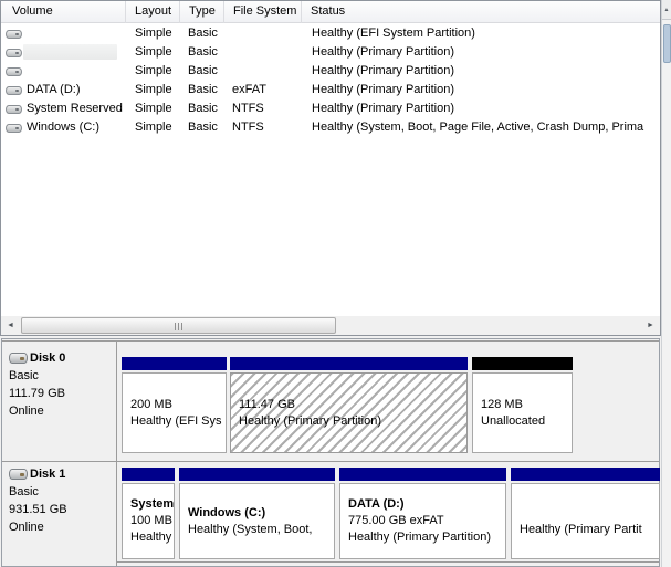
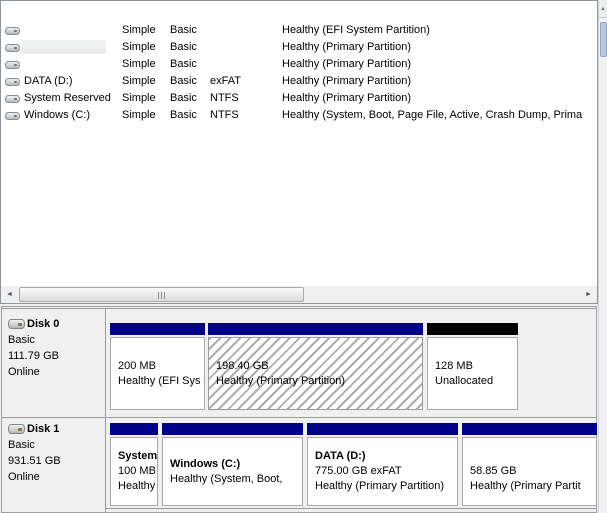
- Volume
- Layout
- Type
- File System
- Status
  Simple
  Basic
  Healthy (EFI System Partition)
  Simple
  Basic
  Healthy (Primary Partition)
  Simple
  Basic
  Healthy (Primary Partition)
  DATA (D:)
  Simple
  Basic
  exFAT
  Healthy (Primary Partition)
  System Reserved
  Simple
  Basic
  NTFS
  Healthy (Primary Partition)
  Windows (C:)
  Simple
  Basic
  NTFS
  Healthy (System, Boot, Page File, Active, Crash Dump, Prima
  Disk 0
  Basic
  111.79 GB
  Online
  200 MB
  Healthy (EFI Sys
- 111.47 GB
+ 198.40 GB
  Healthy (Primary Partition)
  128 MB
  Unallocated
  Disk 1
  Basic
  931.51 GB
  Online
  System
  100 MB
  Healthy
  Windows (C:)
  Healthy (System, Boot,
  DATA (D:)
  775.00 GB exFAT
  Healthy (Primary Partition)
+ 58.85 GB
  Healthy (Primary Partit
